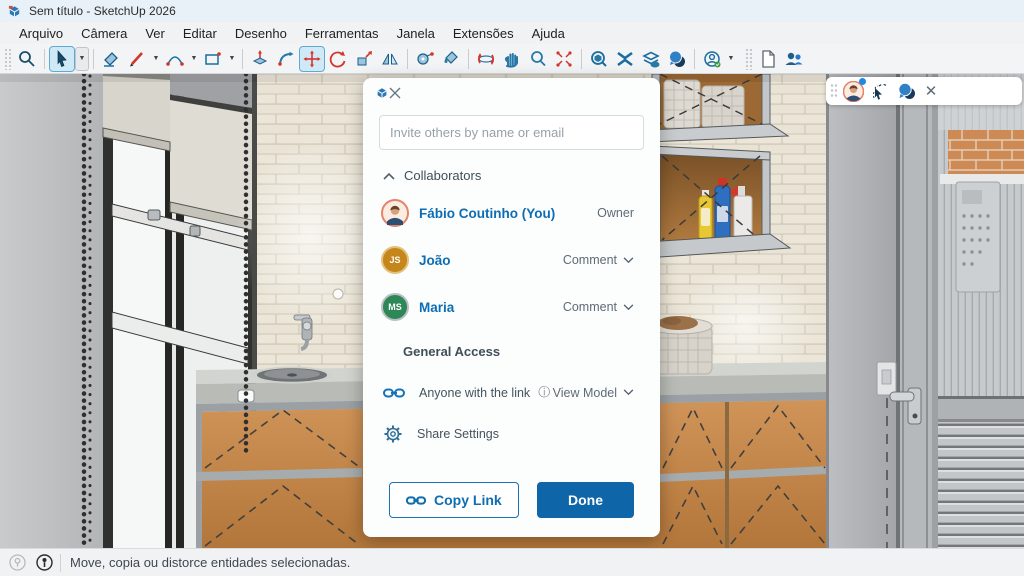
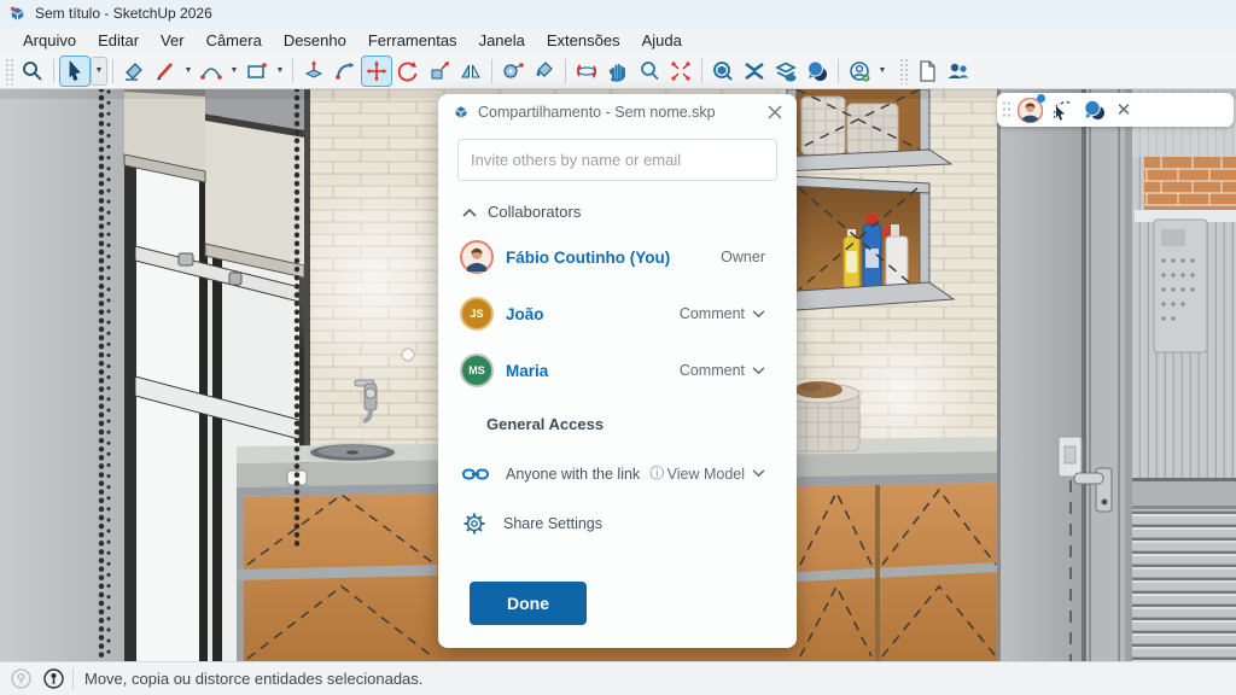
  Sem título - SketchUp 2026
  Arquivo
- Câmera
+ Editar
  Ver
- Editar
+ Câmera
  Desenho
  Ferramentas
  Janela
  Extensões
  Ajuda
  ✕
+ Compartilhamento - Sem nome.skp
  Invite others by name or email
  Collaborators
  Fábio Coutinho (You)
  Owner
  JS
  João
  Comment
  MS
  Maria
  Comment
  General Access
  Anyone with the link
  ⓘ
  View Model
  Share Settings
- Copy Link
  Done
  Move, copia ou distorce entidades selecionadas.
